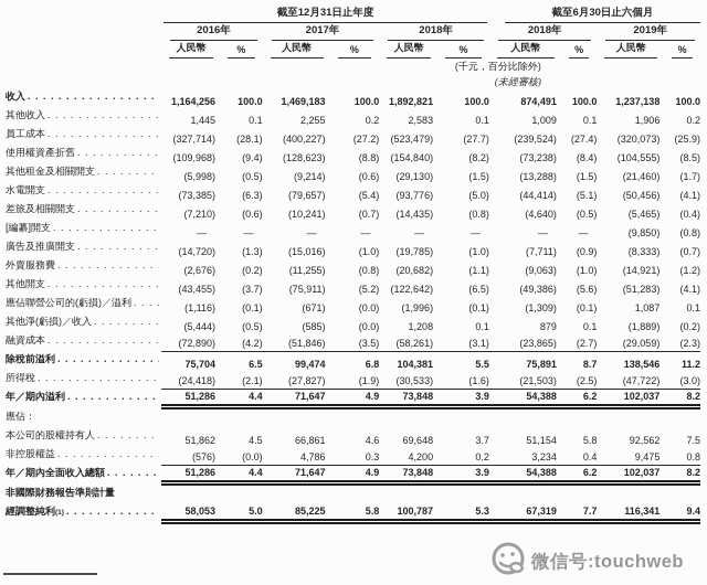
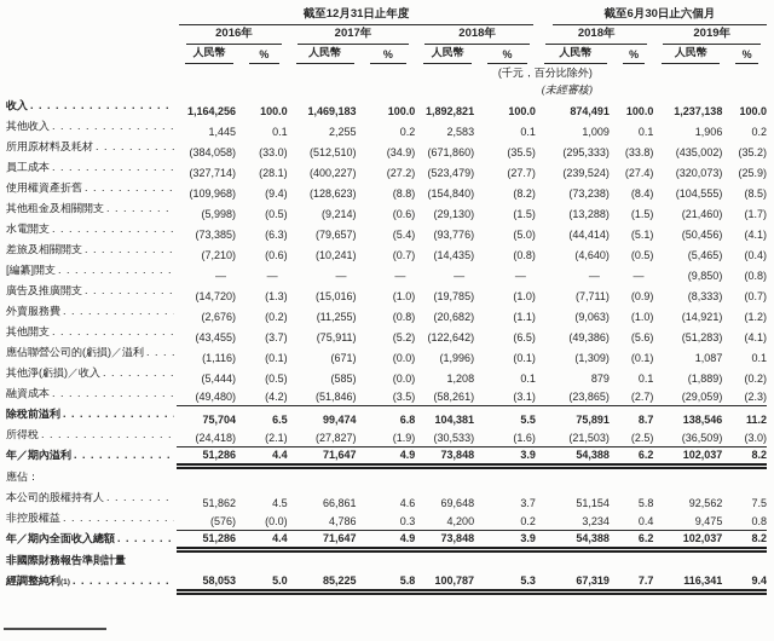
  	截至12月31日止年度	截至6月30日止六個月
  	2016年	2017年	2018年	2018年	2019年
  	人民幣	%	人民幣	%	人民幣	%	人民幣	%	人民幣	%
  (千元，百分比除外)
  (未經審核)
  收入		1,164,256	100.0	1,469,183	100.0	1,892,821	100.0	874,491	100.0	1,237,138	100.0
  其他收入		1,445	0.1	2,255	0.2	2,583	0.1	1,009	0.1	1,906	0.2
+ 所用原材料及耗材		(384,058)	(33.0)	(512,510)	(34.9)	(671,860)	(35.5)	(295,333)	(33.8)	(435,002)	(35.2)
  員工成本		(327,714)	(28.1)	(400,227)	(27.2)	(523,479)	(27.7)	(239,524)	(27.4)	(320,073)	(25.9)
  使用權資產折舊		(109,968)	(9.4)	(128,623)	(8.8)	(154,840)	(8.2)	(73,238)	(8.4)	(104,555)	(8.5)
  其他租金及相關開支		(5,998)	(0.5)	(9,214)	(0.6)	(29,130)	(1.5)	(13,288)	(1.5)	(21,460)	(1.7)
  水電開支		(73,385)	(6.3)	(79,657)	(5.4)	(93,776)	(5.0)	(44,414)	(5.1)	(50,456)	(4.1)
  差旅及相關開支		(7,210)	(0.6)	(10,241)	(0.7)	(14,435)	(0.8)	(4,640)	(0.5)	(5,465)	(0.4)
  [編纂]開支		—	—	—	—	—	—	—	—	(9,850)	(0.8)
  廣告及推廣開支		(14,720)	(1.3)	(15,016)	(1.0)	(19,785)	(1.0)	(7,711)	(0.9)	(8,333)	(0.7)
  外賣服務費		(2,676)	(0.2)	(11,255)	(0.8)	(20,682)	(1.1)	(9,063)	(1.0)	(14,921)	(1.2)
  其他開支		(43,455)	(3.7)	(75,911)	(5.2)	(122,642)	(6.5)	(49,386)	(5.6)	(51,283)	(4.1)
  應佔聯營公司的(虧損)／溢利		(1,116)	(0.1)	(671)	(0.0)	(1,996)	(0.1)	(1,309)	(0.1)	1,087	0.1
  其他淨(虧損)／收入		(5,444)	(0.5)	(585)	(0.0)	1,208	0.1	879	0.1	(1,889)	(0.2)
- 融資成本		(72,890)	(4.2)	(51,846)	(3.5)	(58,261)	(3.1)	(23,865)	(2.7)	(29,059)	(2.3)
+ 融資成本		(49,480)	(4.2)	(51,846)	(3.5)	(58,261)	(3.1)	(23,865)	(2.7)	(29,059)	(2.3)
  除稅前溢利		75,704	6.5	99,474	6.8	104,381	5.5	75,891	8.7	138,546	11.2
- 所得稅		(24,418)	(2.1)	(27,827)	(1.9)	(30,533)	(1.6)	(21,503)	(2.5)	(47,722)	(3.0)
+ 所得稅		(24,418)	(2.1)	(27,827)	(1.9)	(30,533)	(1.6)	(21,503)	(2.5)	(36,509)	(3.0)
  年／期內溢利		51,286	4.4	71,647	4.9	73,848	3.9	54,388	6.2	102,037	8.2
  應佔：
  本公司的股權持有人		51,862	4.5	66,861	4.6	69,648	3.7	51,154	5.8	92,562	7.5
  非控股權益		(576)	(0.0)	4,786	0.3	4,200	0.2	3,234	0.4	9,475	0.8
  年／期內全面收入總額		51,286	4.4	71,647	4.9	73,848	3.9	54,388	6.2	102,037	8.2
  非國際財務報告準則計量
  經調整純利		58,053	5.0	85,225	5.8	100,787	5.3	67,319	7.7	116,341	9.4
- 微信号:touchweb
